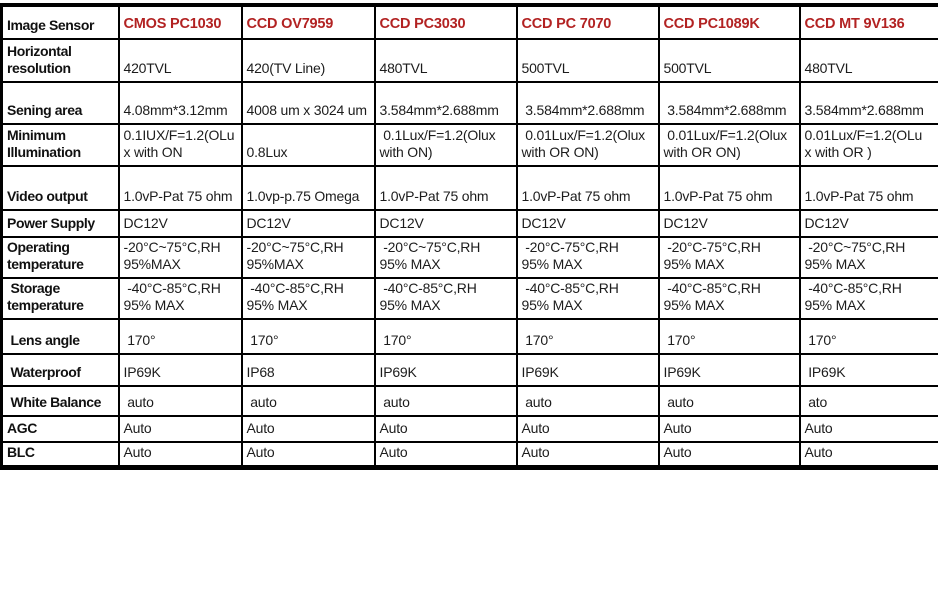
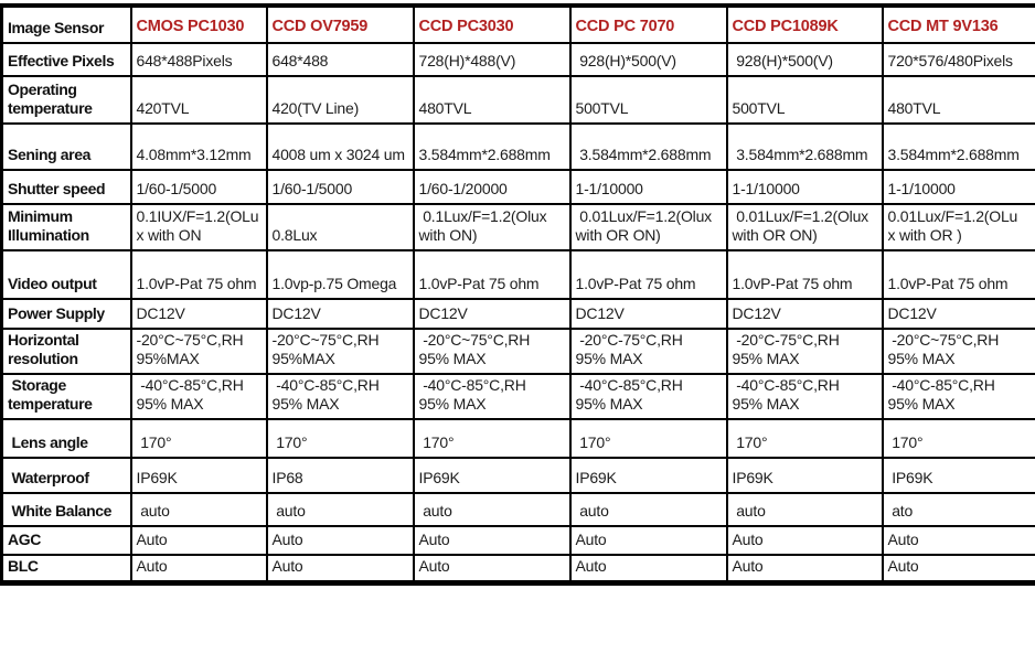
  Image Sensor	CMOS PC1030	CCD OV7959	CCD PC3030	CCD PC 7070	CCD PC1089K	CCD MT 9V136
+ Effective Pixels	648*488Pixels	648*488	728(H)*488(V)	928(H)*500(V)	928(H)*500(V)	720*576/480Pixels
- Horizontal resolution	420TVL	420(TV Line)	480TVL	500TVL	500TVL	480TVL
+ Operating temperature	420TVL	420(TV Line)	480TVL	500TVL	500TVL	480TVL
  Sening area	4.08mm*3.12mm	4008 um x 3024 um	3.584mm*2.688mm	3.584mm*2.688mm	3.584mm*2.688mm	3.584mm*2.688mm
+ Shutter speed	1/60-1/5000	1/60-1/5000	1/60-1/20000	1-1/10000	1-1/10000	1-1/10000
  Minimum Illumination	0.1IUX/F=1.2(OLu x with ON	0.8Lux	0.1Lux/F=1.2(Olux with ON)	0.01Lux/F=1.2(Olux with OR ON)	0.01Lux/F=1.2(Olux with OR ON)	0.01Lux/F=1.2(OLu x with OR )
  Video output	1.0vP-Pat 75 ohm	1.0vp-p.75 Omega	1.0vP-Pat 75 ohm	1.0vP-Pat 75 ohm	1.0vP-Pat 75 ohm	1.0vP-Pat 75 ohm
  Power Supply	DC12V	DC12V	DC12V	DC12V	DC12V	DC12V
- Operating temperature	-20°C~75°C,RH 95%MAX	-20°C~75°C,RH 95%MAX	-20°C~75°C,RH 95% MAX	-20°C-75°C,RH 95% MAX	-20°C-75°C,RH 95% MAX	-20°C~75°C,RH 95% MAX
+ Horizontal resolution	-20°C~75°C,RH 95%MAX	-20°C~75°C,RH 95%MAX	-20°C~75°C,RH 95% MAX	-20°C-75°C,RH 95% MAX	-20°C-75°C,RH 95% MAX	-20°C~75°C,RH 95% MAX
  Storage temperature	-40°C-85°C,RH 95% MAX	-40°C-85°C,RH 95% MAX	-40°C-85°C,RH 95% MAX	-40°C-85°C,RH 95% MAX	-40°C-85°C,RH 95% MAX	-40°C-85°C,RH 95% MAX
  Lens angle	170°	170°	170°	170°	170°	170°
  Waterproof	IP69K	IP68	IP69K	IP69K	IP69K	IP69K
  White Balance	auto	auto	auto	auto	auto	ato
  AGC	Auto	Auto	Auto	Auto	Auto	Auto
  BLC	Auto	Auto	Auto	Auto	Auto	Auto
